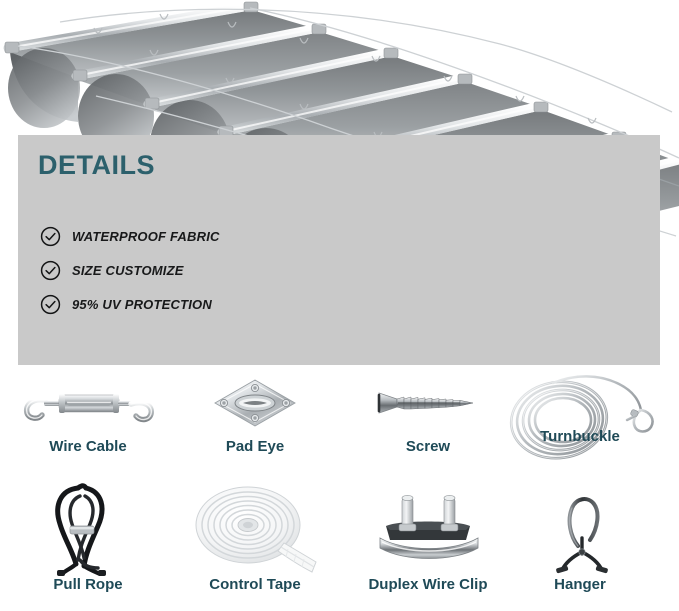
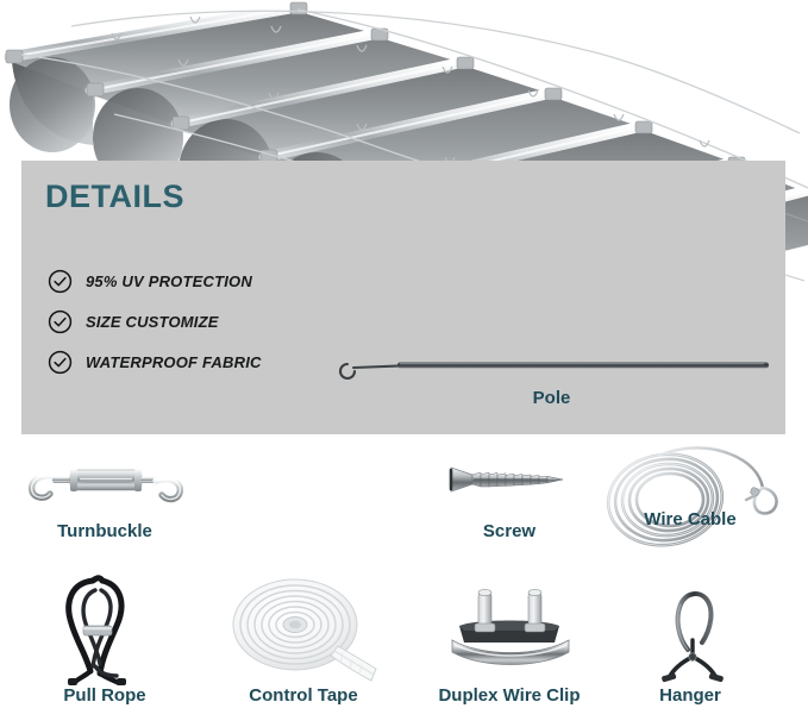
  DETAILS
- WATERPROOF FABRIC
+ 95% UV PROTECTION
  SIZE CUSTOMIZE
- 95% UV PROTECTION
+ WATERPROOF FABRIC
+ Pole
- Wire Cable
+ Turnbuckle
- Pad Eye
  Screw
- Turnbuckle
+ Wire Cable
  Pull Rope
  Control Tape
  Duplex Wire Clip
  Hanger
